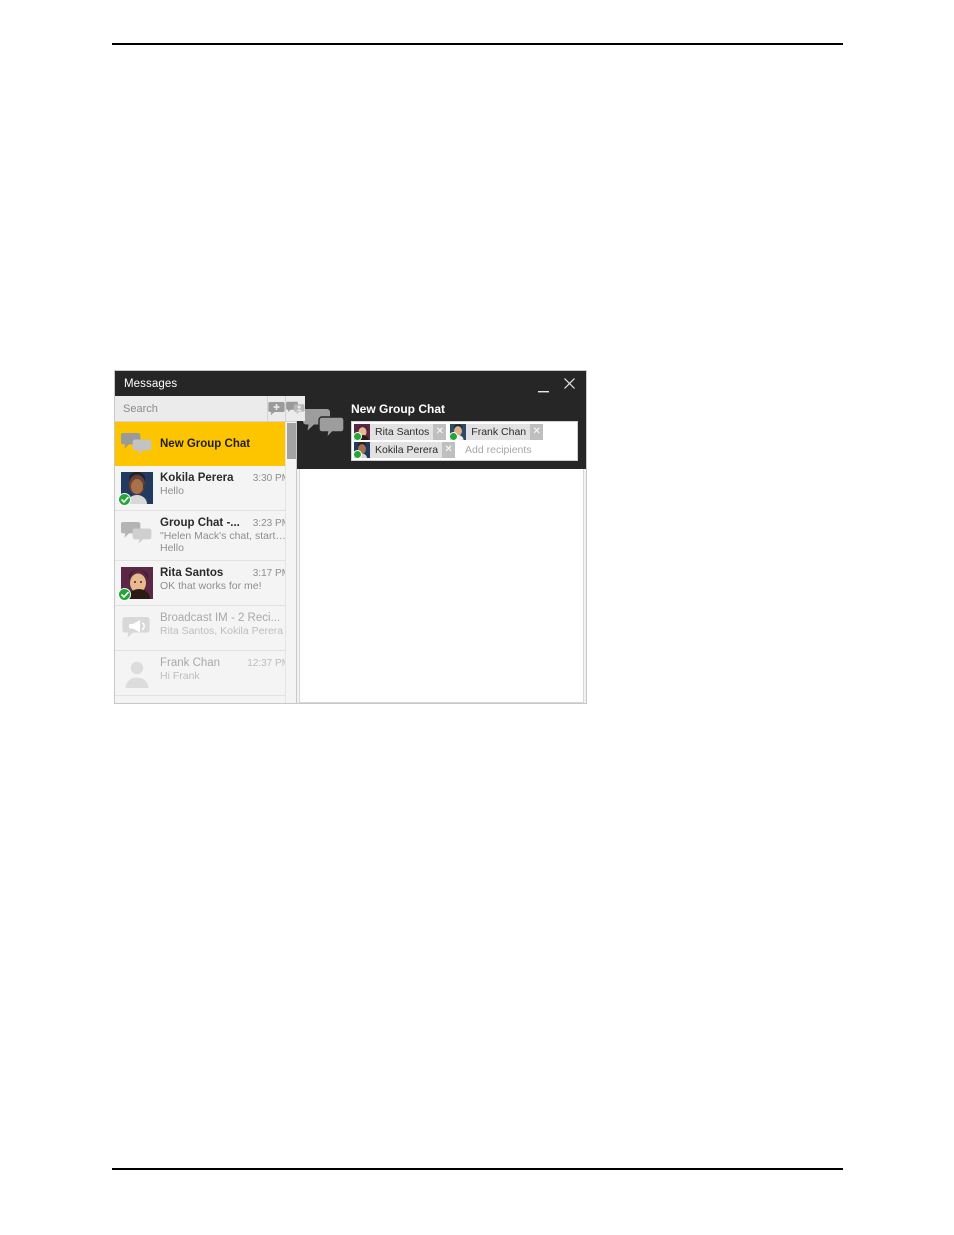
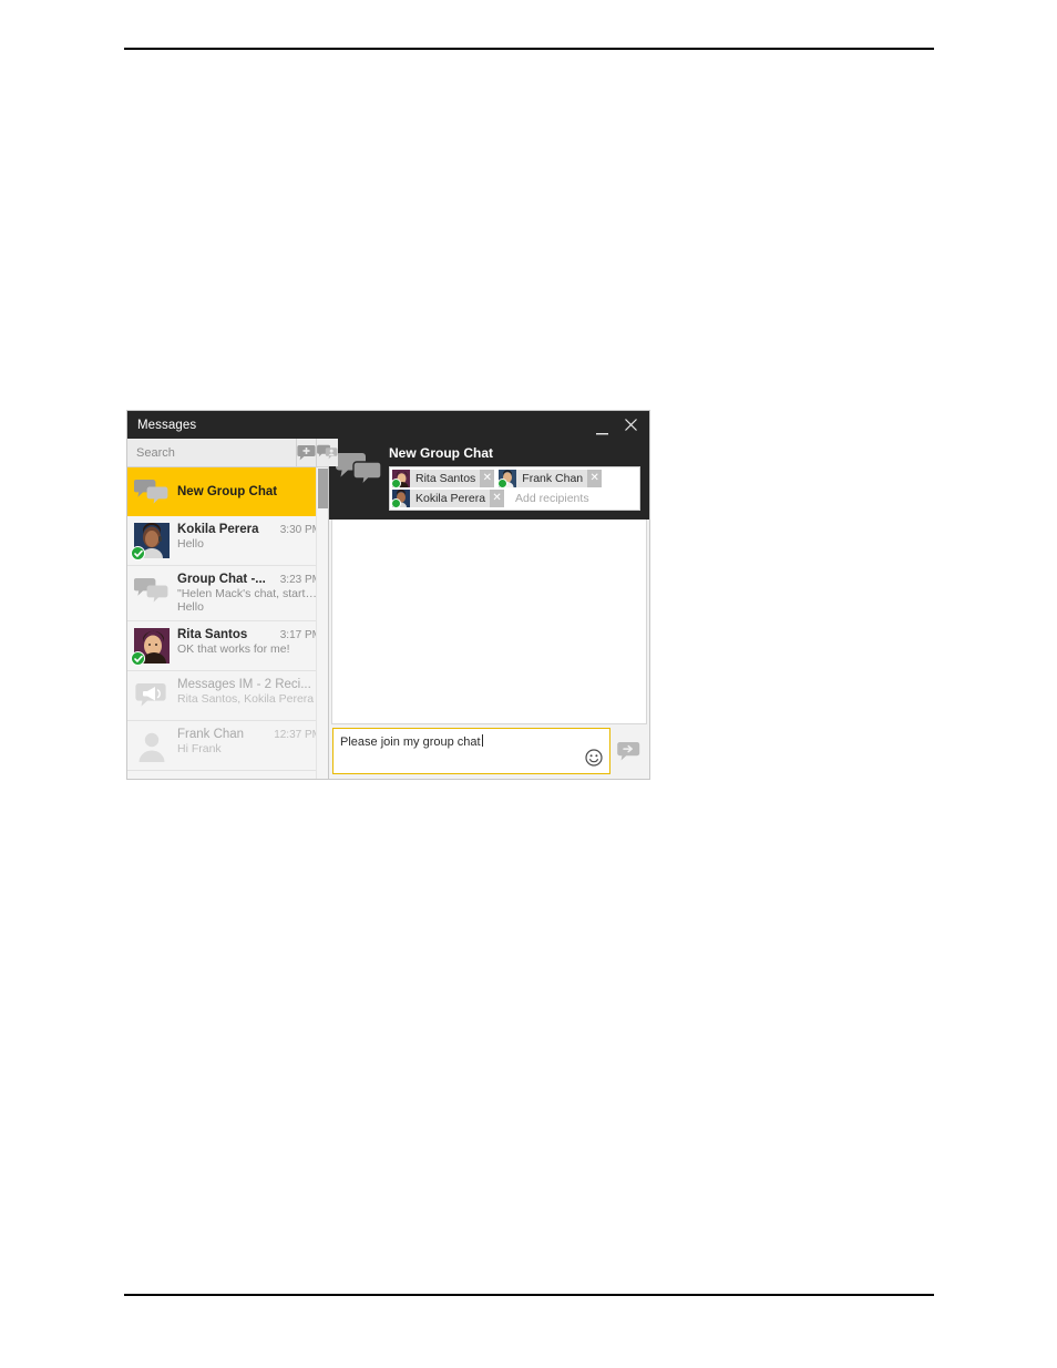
  Messages
  Search
  New Group Chat
  Kokila Perera
  3:30 P
  Hello
  Group Chat -...
  3:23 P
  "Helen Mack's chat, starte.
  Hello
  Rita Santos
  3:17 P
  OK that works for me!
- Broadcast IM - 2 Reci...
+ Messages IM - 2 Reci...
  Rita Santos, Kokila Perera
  Frank Chan
  12:37 P
  Hi Frank
  New Group Chat
  Rita Santos
  ✕
  Frank Chan
  ✕
  Kokila Perera
  ✕
  Add recipients
+ Please join my group chat
